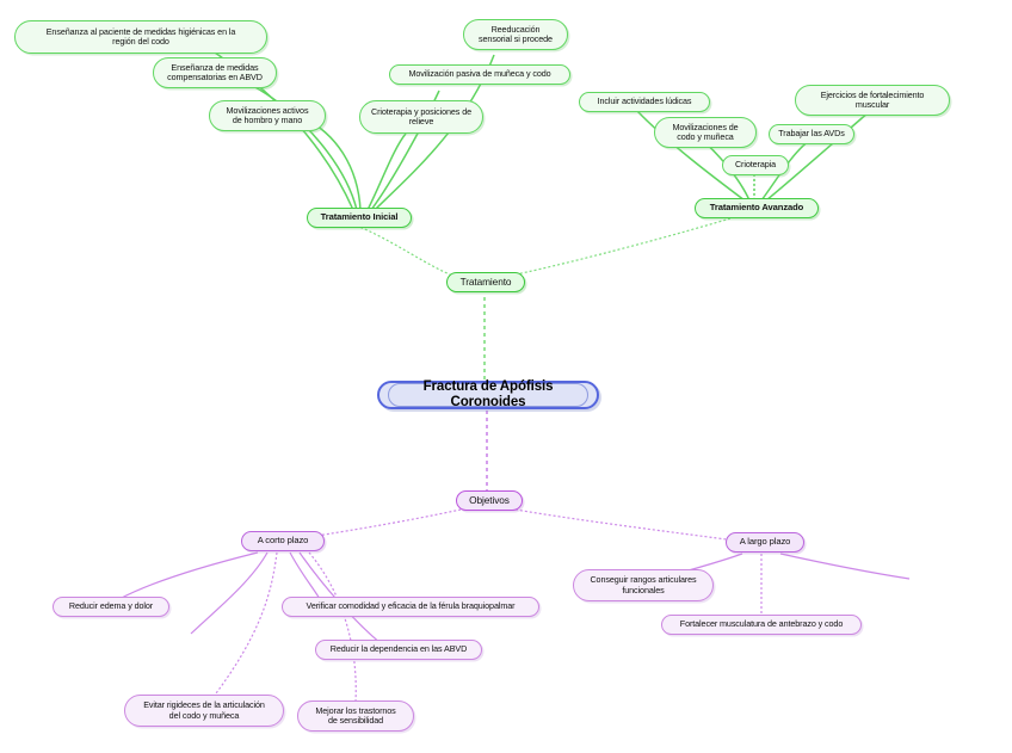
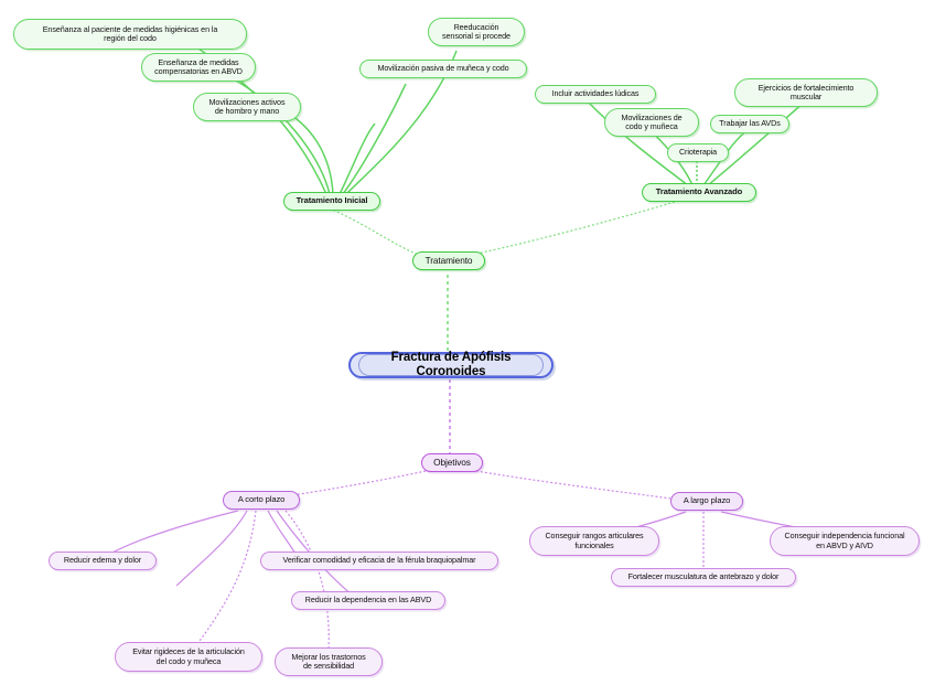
  Fractura de Apófisis Coronoides
  Tratamiento
  Tratamiento Inicial
  Tratamiento Avanzado
  Enseñanza al paciente de medidas higiénicas en la
  región del codo
  Enseñanza de medidas
  compensatorias en ABVD
  Movilizaciones activos
  de hombro y mano
- Crioterapia y posiciones de
- relieve
  Movilización pasiva de muñeca y codo
  Reeducación
  sensorial si procede
  Incluir actividades lúdicas
  Movilizaciones de
  codo y muñeca
  Crioterapia
  Trabajar las AVDs
  Ejercicios de fortalecimiento
  muscular
  Objetivos
  A corto plazo
  A largo plazo
  Reducir edema y dolor
  Evitar rigideces de la articulación
  del codo y muñeca
  Verificar comodidad y eficacia de la férula braquiopalmar
  Reducir la dependencia en las ABVD
  Mejorar los trastornos
  de sensibilidad
  Conseguir rangos articulares
  funcionales
- Fortalecer musculatura de antebrazo y codo
+ Fortalecer musculatura de antebrazo y dolor
+ Conseguir independencia funcional
+ en ABVD y AIVD
